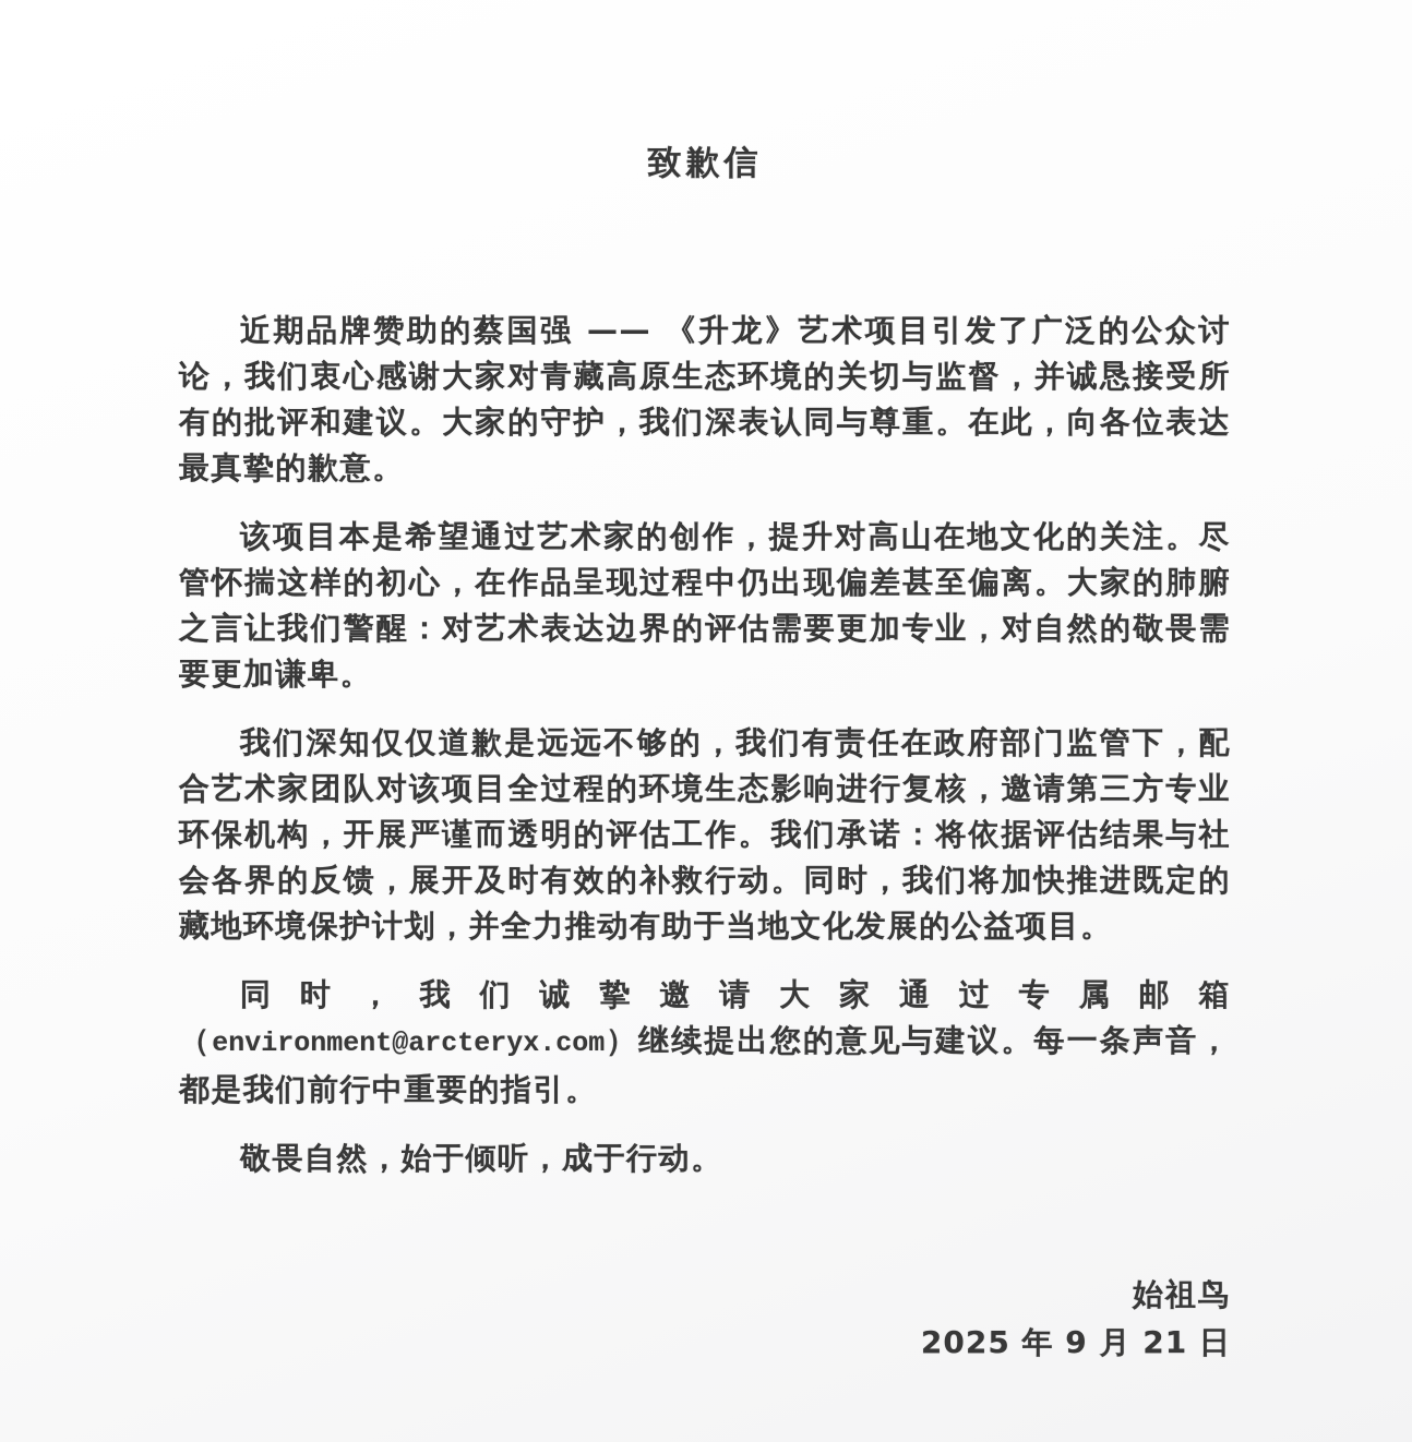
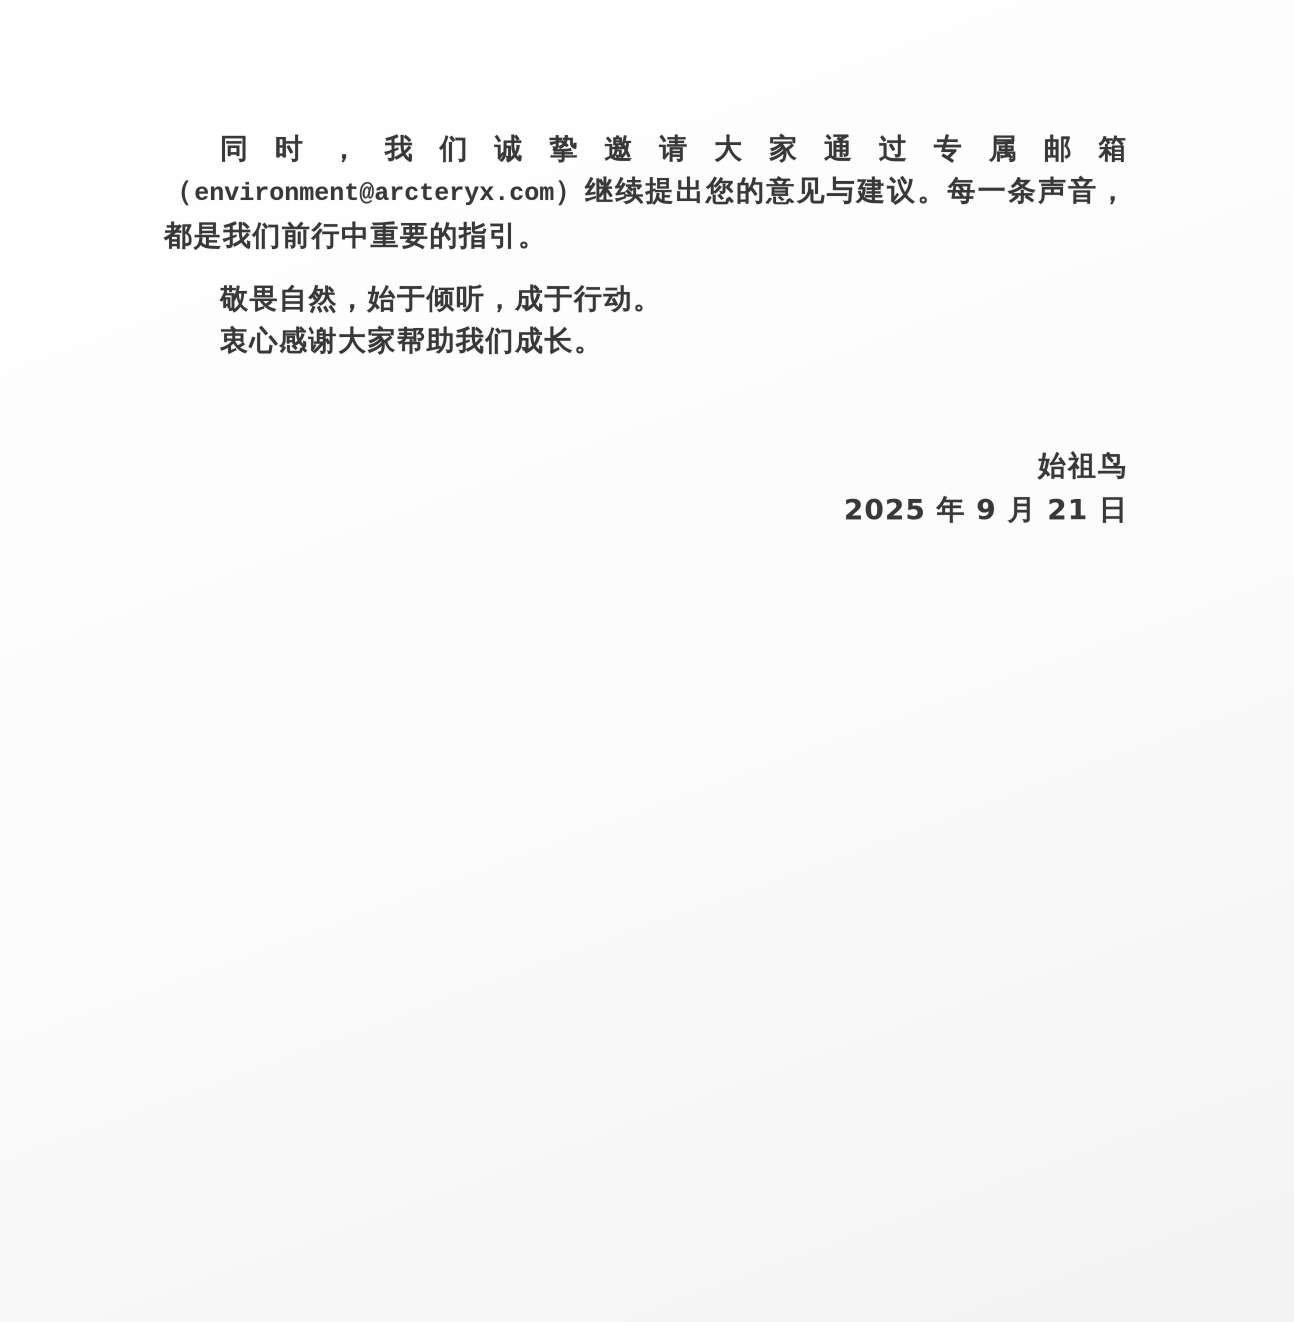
- 致歉信
- 近期品牌赞助的蔡国强 —— 《升龙》艺术项目引发了广泛的公众讨论，我们衷心感谢大家对青藏高原生态环境的关切与监督，并诚恳接受所有的批评和建议。大家的守护，我们深表认同与尊重。在此，向各位表达最真挚的歉意。
- 该项目本是希望通过艺术家的创作，提升对高山在地文化的关注。尽管怀揣这样的初心，在作品呈现过程中仍出现偏差甚至偏离。大家的肺腑之言让我们警醒：对艺术表达边界的评估需要更加专业，对自然的敬畏需要更加谦卑。
- 我们深知仅仅道歉是远远不够的，我们有责任在政府部门监管下，配合艺术家团队对该项目全过程的环境生态影响进行复核，邀请第三方专业环保机构，开展严谨而透明的评估工作。我们承诺：将依据评估结果与社会各界的反馈，展开及时有效的补救行动。同时，我们将加快推进既定的藏地环境保护计划，并全力推动有助于当地文化发展的公益项目。
  同时，我们诚挚邀请大家通过专属邮箱（environment@arcteryx.com）继续提出您的意见与建议。每一条声音，都是我们前行中重要的指引。
  敬畏自然，始于倾听，成于行动。
+ 衷心感谢大家帮助我们成长。
  始祖鸟
  2025 年 9 月 21 日
